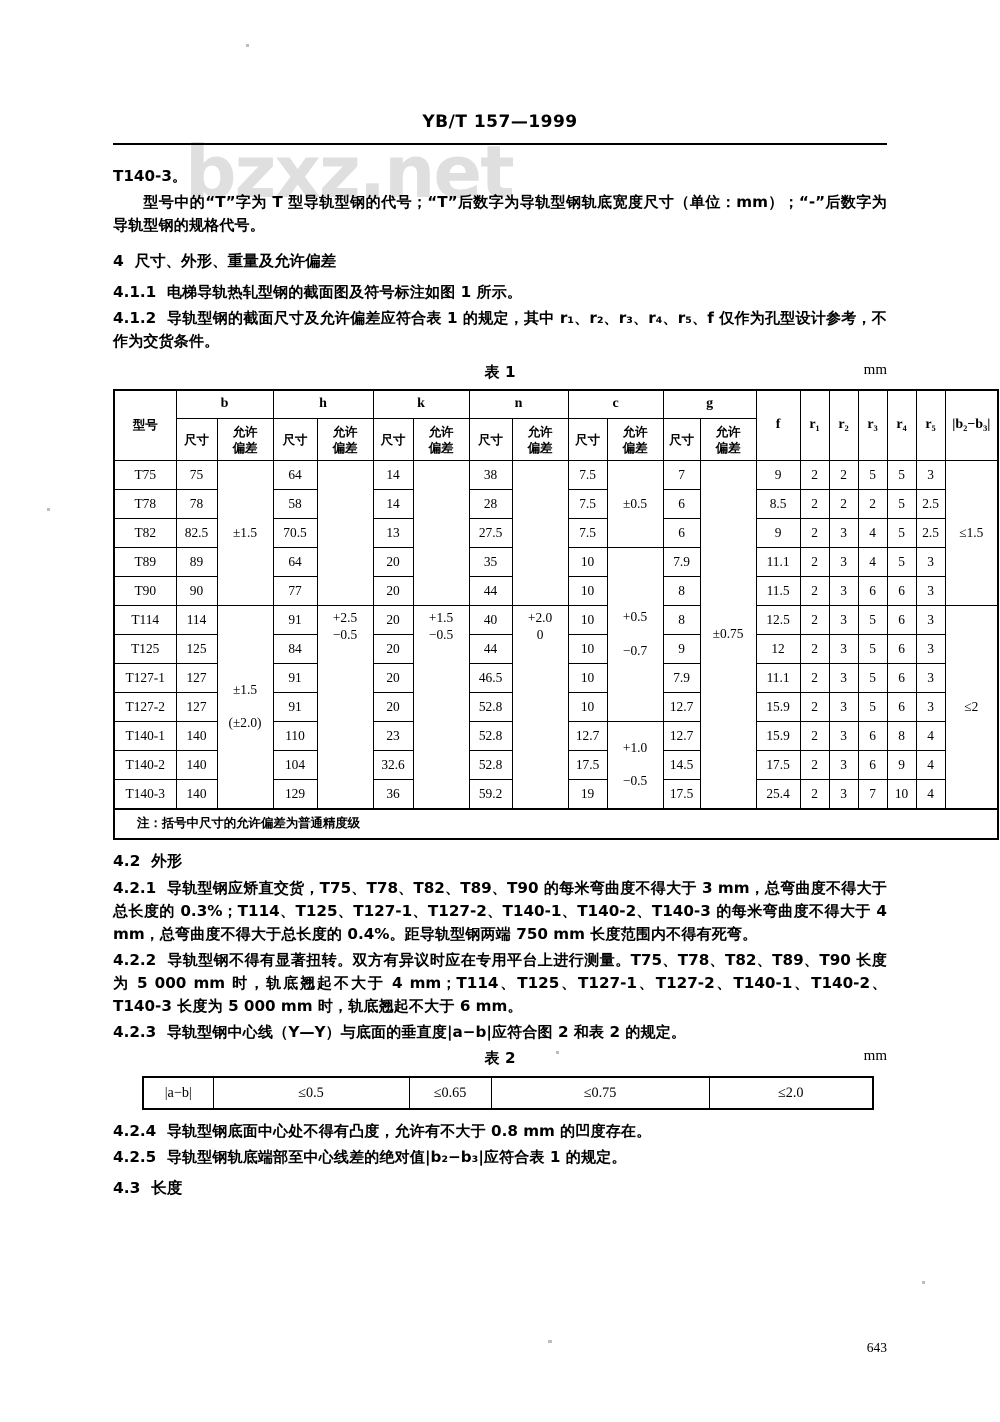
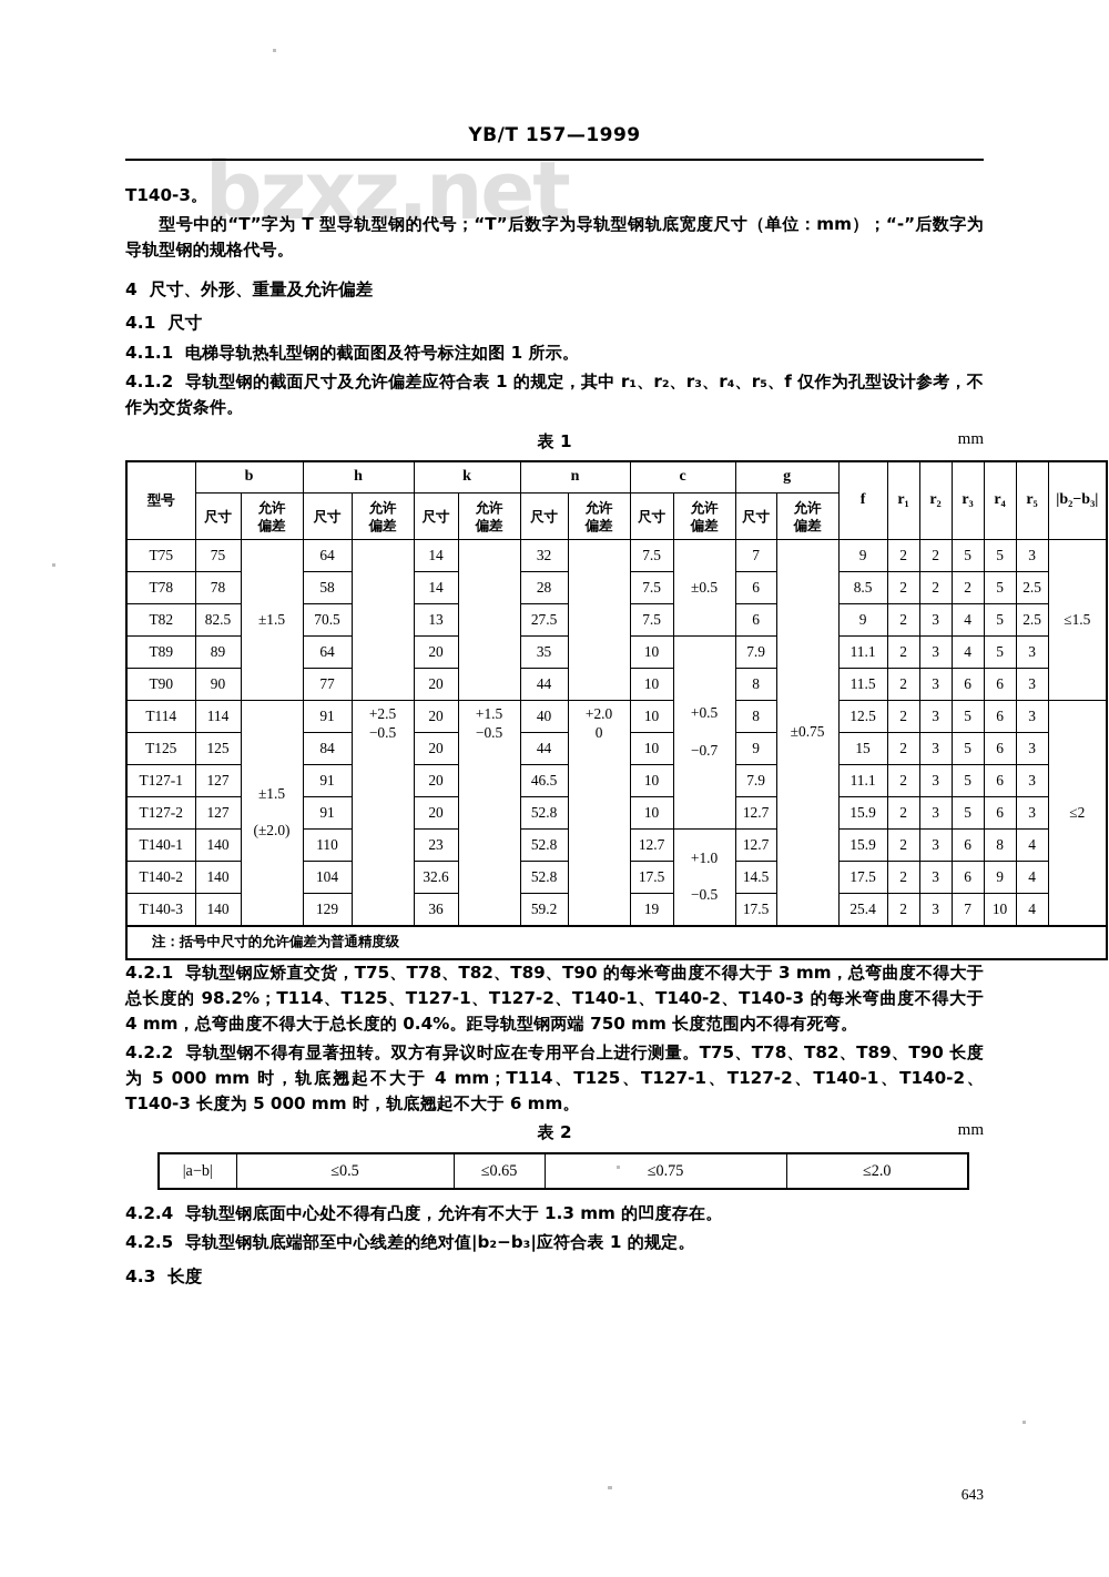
  bzxz.net
  YB/T 157—1999
  T140-3。
  型号中的“T”字为 T 型导轨型钢的代号；“T”后数字为导轨型钢轨底宽度尺寸（单位：mm）；“-”后数字为导轨型钢的规格代号。
  4 尺寸、外形、重量及允许偏差
+ 4.1 尺寸
  4.1.1 电梯导轨热轧型钢的截面图及符号标注如图 1 所示。
  4.1.2 导轨型钢的截面尺寸及允许偏差应符合表 1 的规定，其中 r₁、r₂、r₃、r₄、r₅、f 仅作为孔型设计参考，不作为交货条件。
  表 1
  mm
  型号	b	h	k	n	c	g	f	r₁	r₂	r₃	r₄	r₅	|b₂−b₃|
  尺寸	允许偏差	尺寸	允许偏差	尺寸	允许偏差	尺寸	允许偏差	尺寸	允许偏差	尺寸	允许偏差
- T75	75	±1.5	64		14		38		7.5	±0.5	7	±0.75	9	2	2	5	5	3	≤1.5
+ T75	75	±1.5	64		14		32		7.5	±0.5	7	±0.75	9	2	2	5	5	3	≤1.5
  T78	78	58	14	28	7.5	6	8.5	2	2	2	5	2.5
  T82	82.5	70.5	13	27.5	7.5	6	9	2	3	4	5	2.5
  T89	89	64	20	35	10	+0.5−0.7	7.9	11.1	2	3	4	5	3
  T90	90	77	20	44	10	8	11.5	2	3	6	6	3
  T114	114	±1.5(±2.0)	91	+2.5−0.5	20	+1.5−0.5	40	+2.00	10	8	12.5	2	3	5	6	3	≤2
- T125	125	84	20	44	10	9	12	2	3	5	6	3
+ T125	125	84	20	44	10	9	15	2	3	5	6	3
  T127-1	127	91	20	46.5	10	7.9	11.1	2	3	5	6	3
  T127-2	127	91	20	52.8	10	12.7	15.9	2	3	5	6	3
  T140-1	140	110	23	52.8	12.7	+1.0−0.5	12.7	15.9	2	3	6	8	4
  T140-2	140	104	32.6	52.8	17.5	14.5	17.5	2	3	6	9	4
  T140-3	140	129	36	59.2	19	17.5	25.4	2	3	7	10	4
  注：括号中尺寸的允许偏差为普通精度级
- 4.2 外形
- 4.2.1 导轨型钢应矫直交货，T75、T78、T82、T89、T90 的每米弯曲度不得大于 3 mm，总弯曲度不得大于总长度的 0.3%；T114、T125、T127-1、T127-2、T140-1、T140-2、T140-3 的每米弯曲度不得大于 4 mm，总弯曲度不得大于总长度的 0.4%。距导轨型钢两端 750 mm 长度范围内不得有死弯。
+ 4.2.1 导轨型钢应矫直交货，T75、T78、T82、T89、T90 的每米弯曲度不得大于 3 mm，总弯曲度不得大于总长度的 98.2%；T114、T125、T127-1、T127-2、T140-1、T140-2、T140-3 的每米弯曲度不得大于 4 mm，总弯曲度不得大于总长度的 0.4%。距导轨型钢两端 750 mm 长度范围内不得有死弯。
  4.2.2 导轨型钢不得有显著扭转。双方有异议时应在专用平台上进行测量。T75、T78、T82、T89、T90 长度为 5 000 mm 时，轨底翘起不大于 4 mm；T114、T125、T127-1、T127-2、T140-1、T140-2、T140-3 长度为 5 000 mm 时，轨底翘起不大于 6 mm。
- 4.2.3 导轨型钢中心线（Y—Y）与底面的垂直度|a−b|应符合图 2 和表 2 的规定。
  表 2
  mm
  |a−b|	≤0.5	≤0.65	≤0.75	≤2.0
- 4.2.4 导轨型钢底面中心处不得有凸度，允许有不大于 0.8 mm 的凹度存在。
+ 4.2.4 导轨型钢底面中心处不得有凸度，允许有不大于 1.3 mm 的凹度存在。
  4.2.5 导轨型钢轨底端部至中心线差的绝对值|b₂−b₃|应符合表 1 的规定。
  4.3 长度
  643
